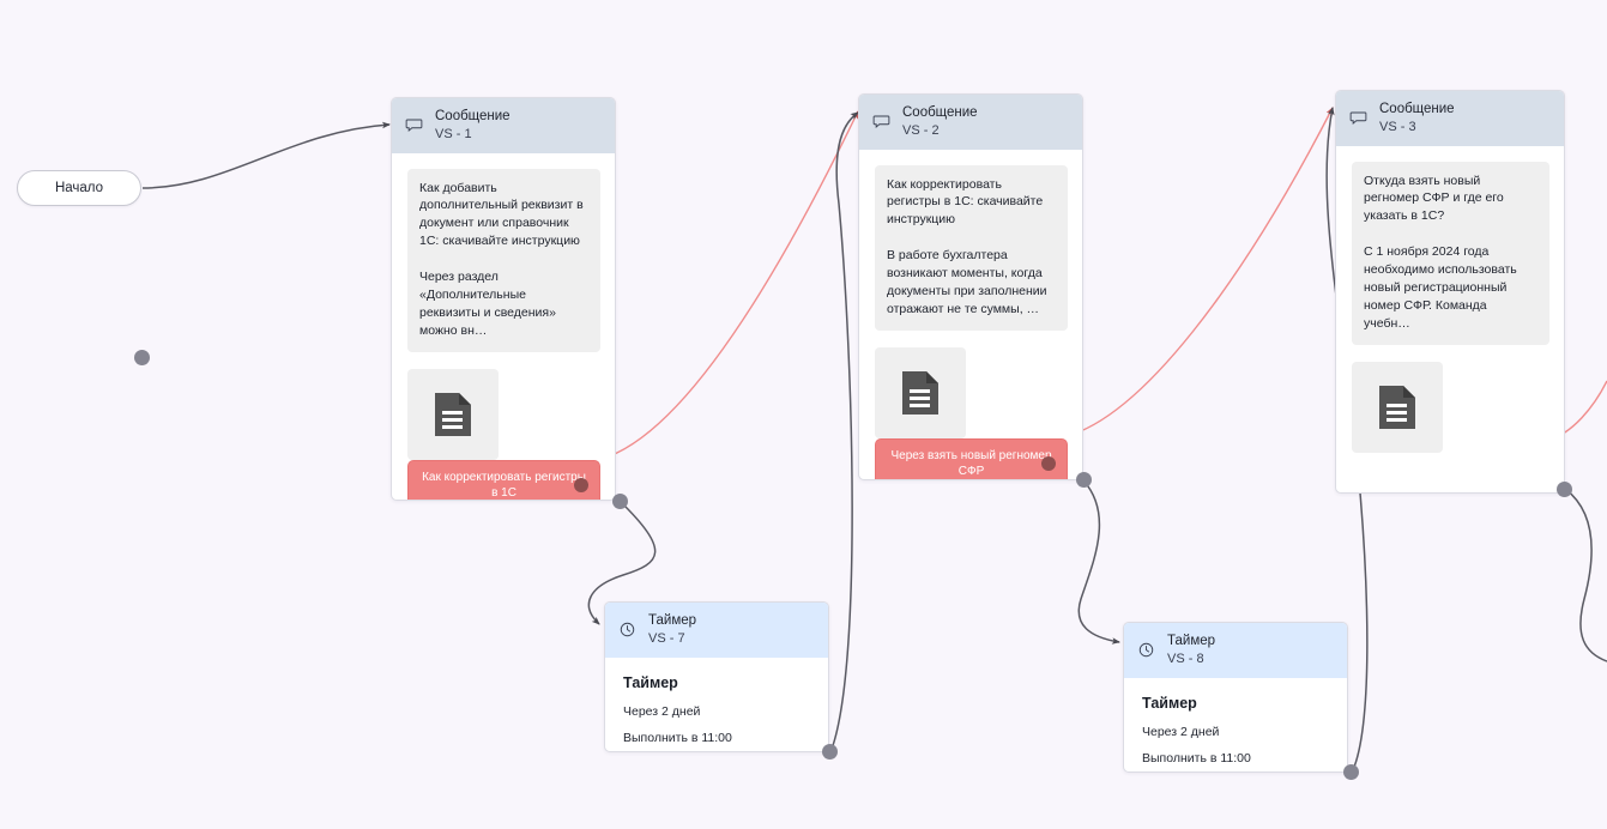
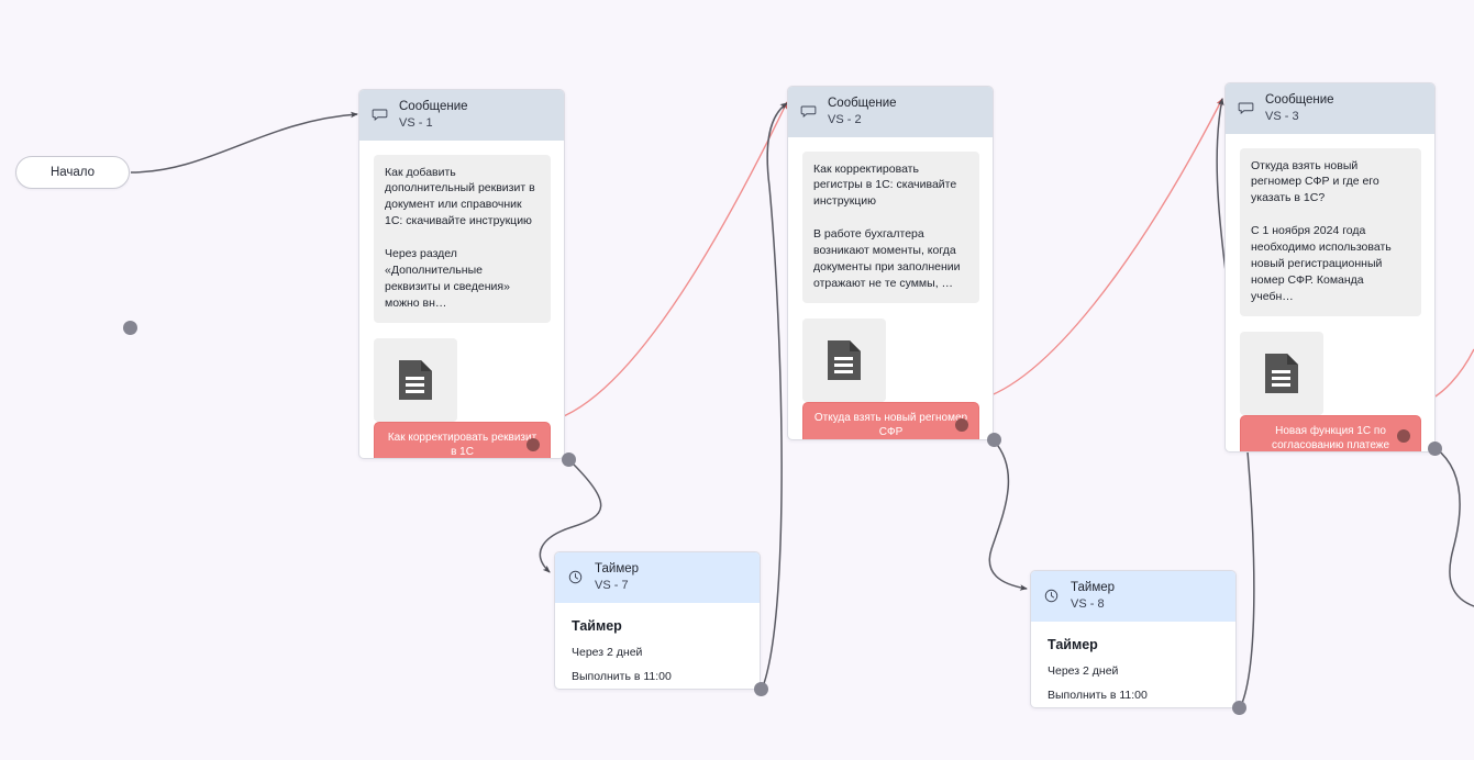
  Начало
  Сообщение
  VS - 1
  Как добавить дополнительный реквизит в документ или справочник 1С: скачивайте инструкцию
  Через раздел «Дополнительные реквизиты и сведения» можно вн…
- Как корректировать регистры в 1С
+ Как корректировать реквизит в 1С
  Сообщение
  VS - 2
  Как корректировать регистры в 1С: скачивайте инструкцию
  В работе бухгалтера возникают моменты, когда документы при заполнении отражают не те суммы, …
- Через взять новый регномер СФР
+ Откуда взять новый регномер СФР
  Сообщение
  VS - 3
  Откуда взять новый регномер СФР и где его указать в 1С?
  С 1 ноября 2024 года необходимо использовать новый регистрационный номер СФР. Команда учебн…
+ Новая функция 1С по согласованию платеже
  Таймер
  VS - 7
  Таймер
  Через 2 дней
  Выполнить в 11:00
  Таймер
  VS - 8
  Таймер
  Через 2 дней
  Выполнить в 11:00
